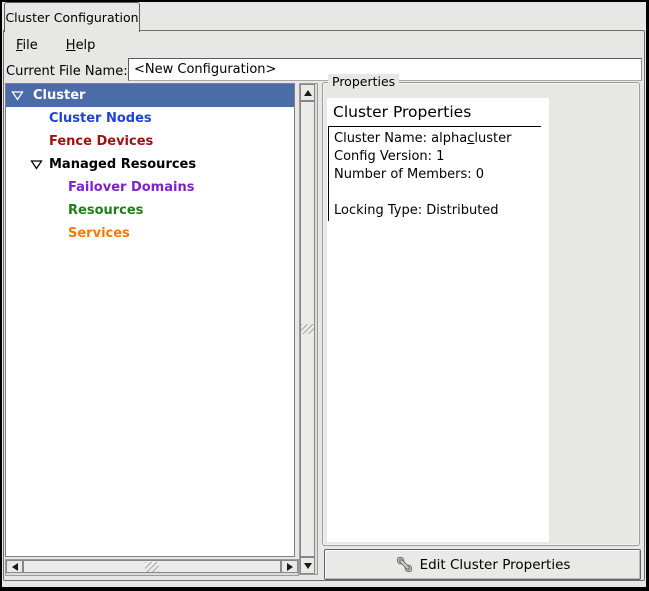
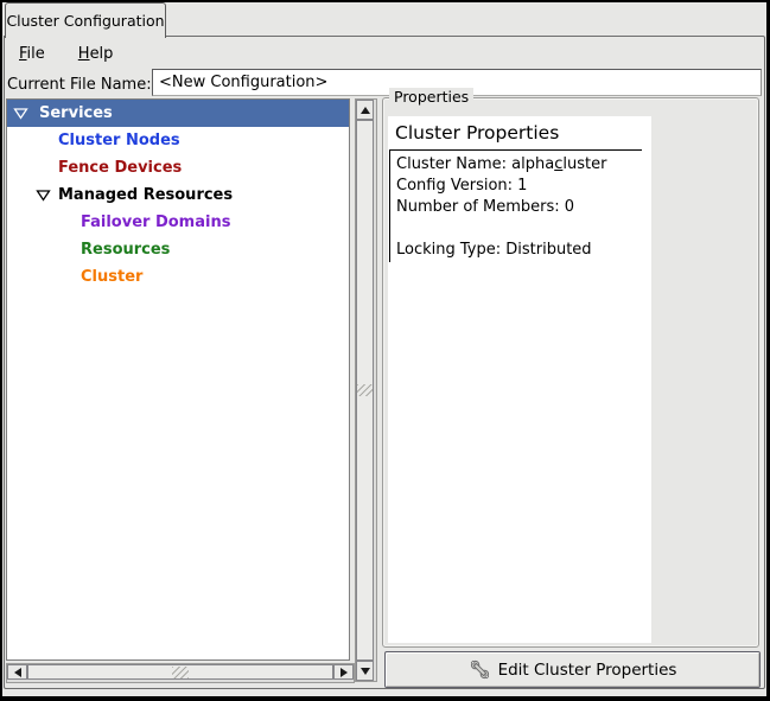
  Cluster Configuration
  File
  Help
  Current File Name:
  <New Configuration>
- Cluster
+ Services
  Cluster Nodes
  Fence Devices
  Managed Resources
  Failover Domains
  Resources
- Services
+ Cluster
  Properties
  Cluster Properties
  Cluster Name: alphacluster
  Config Version: 1
  Number of Members: 0
  Locking Type: Distributed
  Edit Cluster Properties
